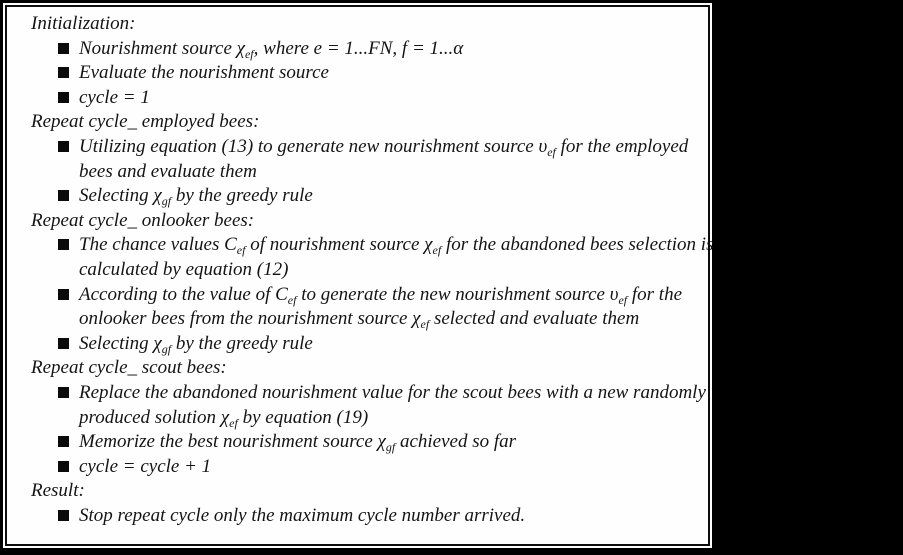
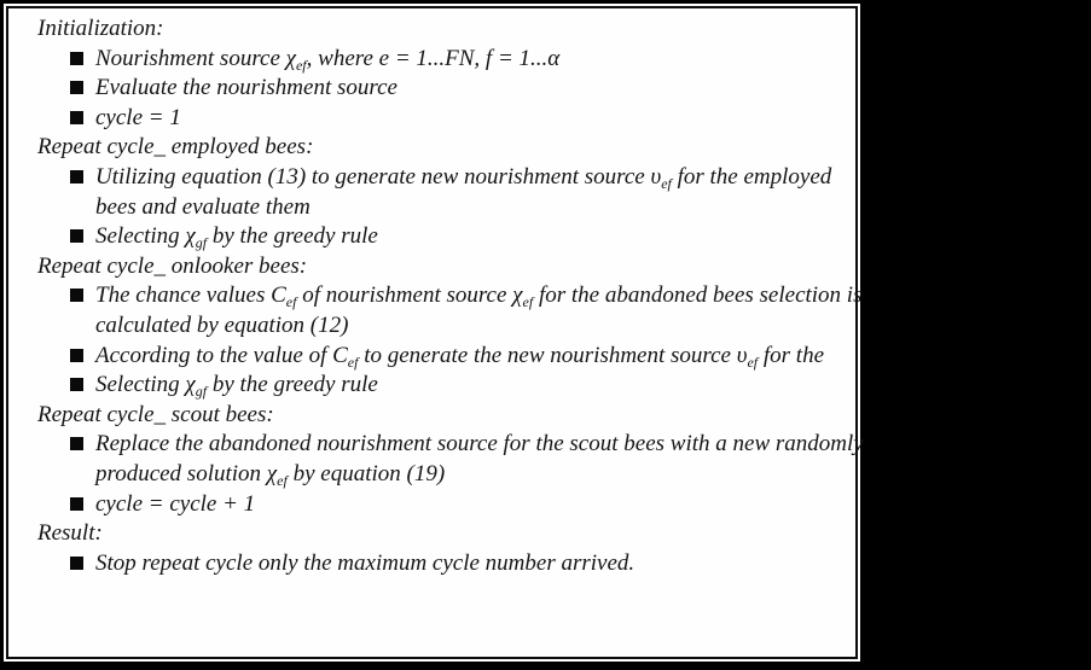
  Initialization:
  Nourishment source χef, where e = 1...FN, f = 1...α
  Evaluate the nourishment source
  cycle = 1
  Repeat cycle_ employed bees:
  Utilizing equation (13) to generate new nourishment source υef for the employed
  bees and evaluate them
  Selecting χgf by the greedy rule
  Repeat cycle_ onlooker bees:
  The chance values Cef of nourishment source χef for the abandoned bees selection is
  calculated by equation (12)
  According to the value of Cef to generate the new nourishment source υef for the
- onlooker bees from the nourishment source χef selected and evaluate them
  Selecting χgf by the greedy rule
  Repeat cycle_ scout bees:
- Replace the abandoned nourishment value for the scout bees with a new randomly
+ Replace the abandoned nourishment source for the scout bees with a new randomly
  produced solution χef by equation (19)
- Memorize the best nourishment source χgf achieved so far
  cycle = cycle + 1
  Result:
  Stop repeat cycle only the maximum cycle number arrived.
